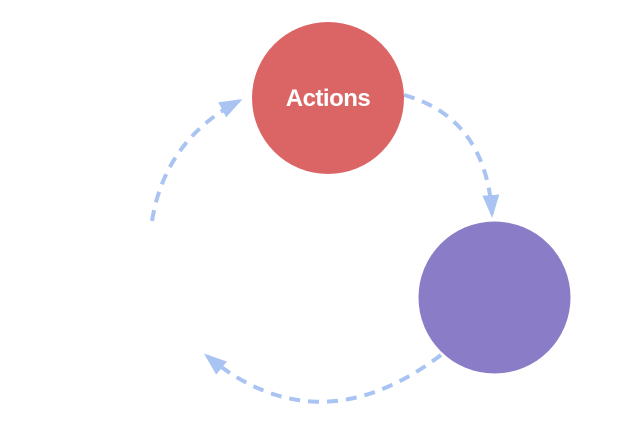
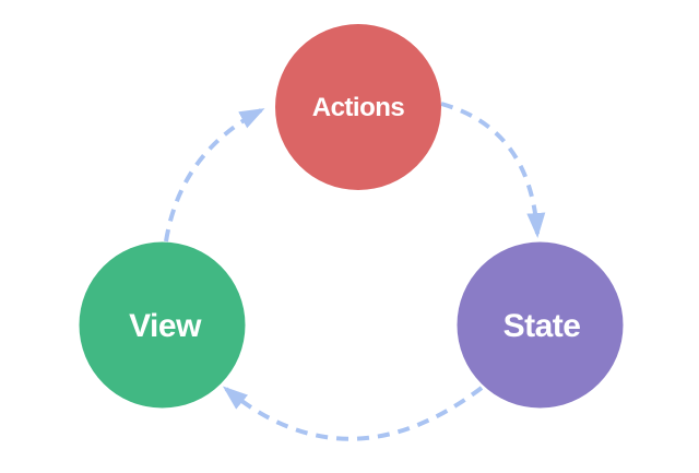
  Actions
+ State
+ View
